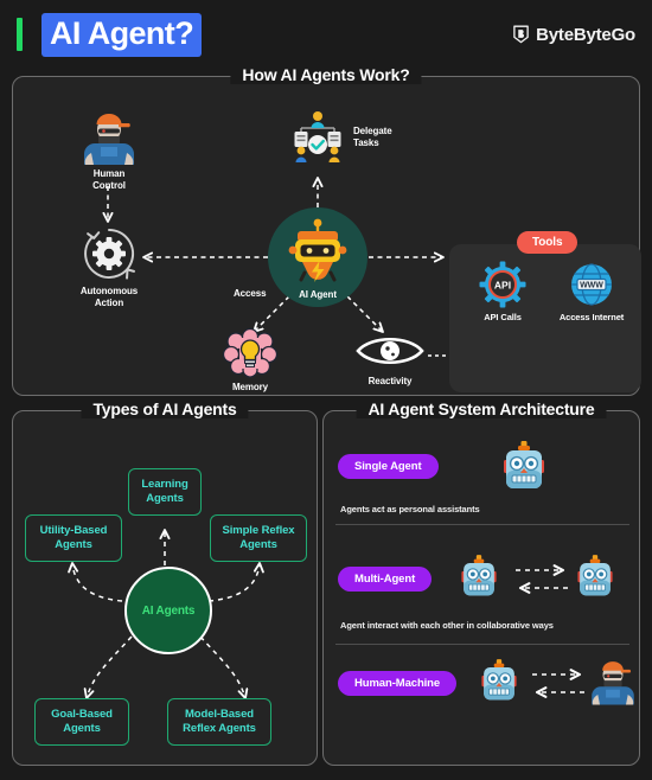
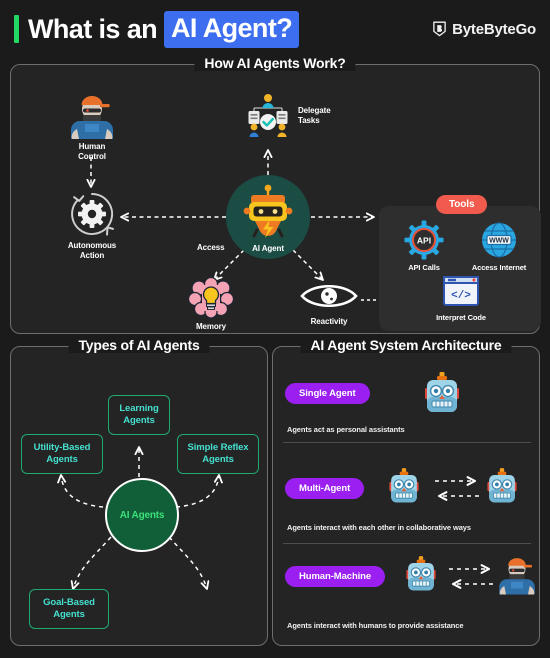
+ What is an
  AI Agent?
  ByteByteGo
  How AI Agents Work?
  Human Control
  Autonomous
  Action
  Delegate
  Tasks
  AI Agent
  Access
  Memory
  Reactivity
  API
  API Calls
  Access Internet
+ </>
+ Interpret Code
  Tools
  Types of AI Agents
  Learning
  Agents
  Utility-Based
  Agents
  Simple Reflex
  Agents
  Goal-Based
  Agents
- Model-Based
- Reflex Agents
  AI Agents
  AI Agent System Architecture
  Single Agent
  Agents act as personal assistants
  Multi-Agent
- Agent interact with each other in collaborative ways
+ Agents interact with each other in collaborative ways
  Human-Machine
+ Agents interact with humans to provide assistance
